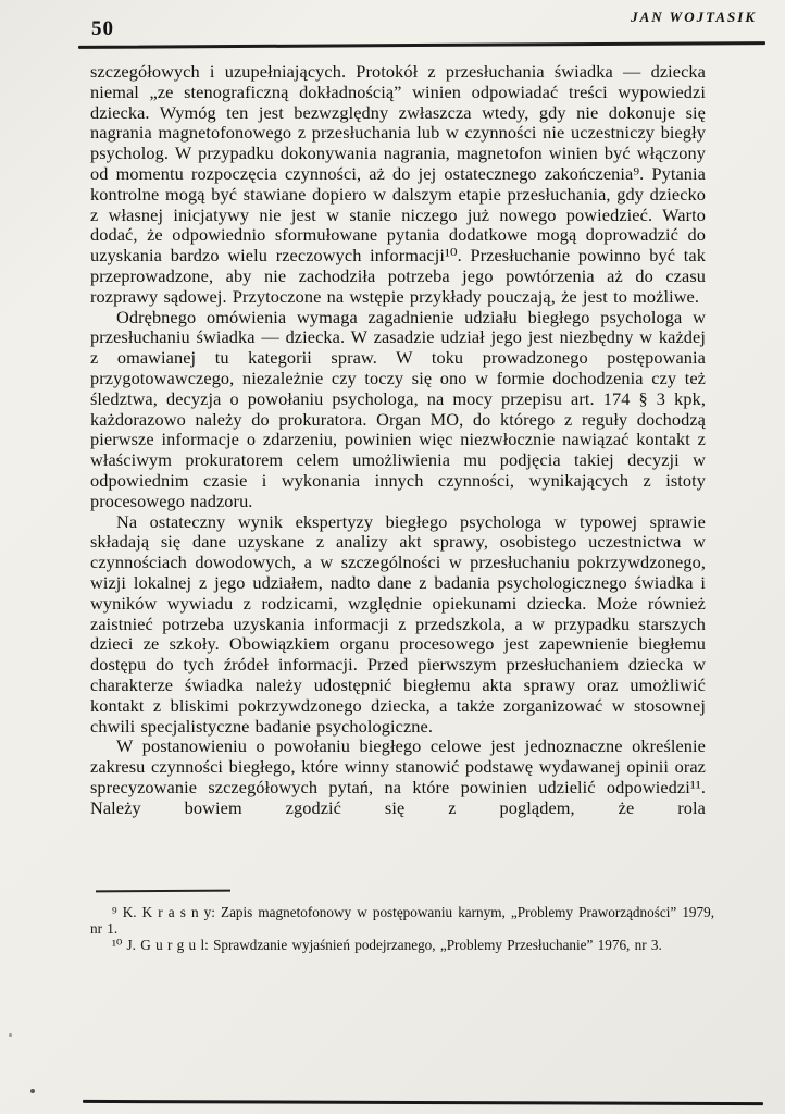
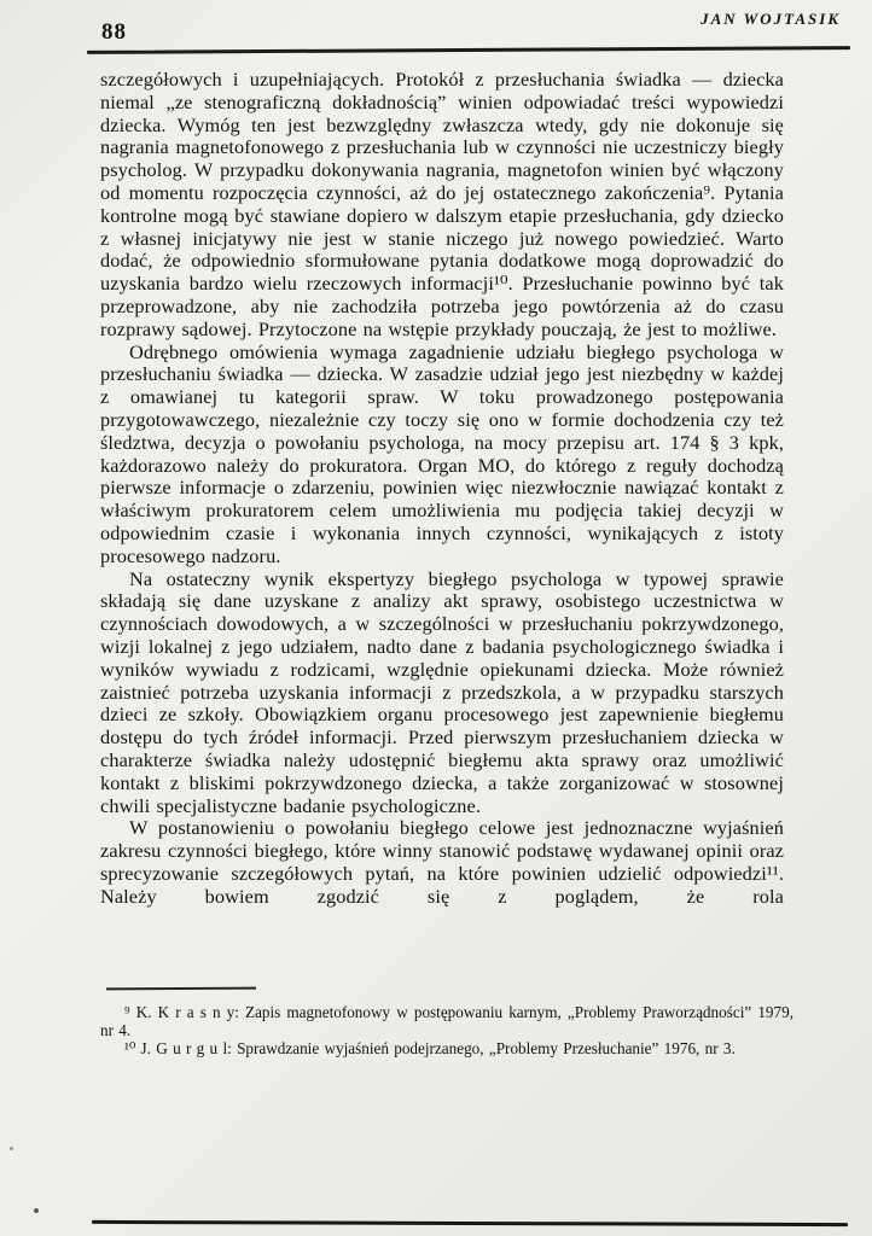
- 50
+ 88
  JAN WOJTASIK
  szczegółowych i uzupełniających. Protokół z przesłuchania świadka — dziecka niemal „ze stenograficzną dokładnością” winien odpowiadać treści wypowiedzi dziecka. Wymóg ten jest bezwzględny zwłaszcza wtedy, gdy nie dokonuje się nagrania magnetofonowego z przesłuchania lub w czynności nie uczestniczy biegły psycholog. W przypadku dokonywania nagrania, magnetofon winien być włączony od momentu rozpoczęcia czynności, aż do jej ostatecznego zakończenia⁹. Pytania kontrolne mogą być stawiane dopiero w dalszym etapie przesłuchania, gdy dziecko z własnej inicjatywy nie jest w stanie niczego już nowego powiedzieć. Warto dodać, że odpowiednio sformułowane pytania dodatkowe mogą doprowadzić do uzyskania bardzo wielu rzeczowych informacji¹⁰. Przesłuchanie powinno być tak przeprowadzone, aby nie zachodziła potrzeba jego powtórzenia aż do czasu rozprawy sądowej. Przytoczone na wstępie przykłady pouczają, że jest to możliwe.
  Odrębnego omówienia wymaga zagadnienie udziału biegłego psychologa w przesłuchaniu świadka — dziecka. W zasadzie udział jego jest niezbędny w każdej z omawianej tu kategorii spraw. W toku prowadzonego postępowania przygotowawczego, niezależnie czy toczy się ono w formie dochodzenia czy też śledztwa, decyzja o powołaniu psychologa, na mocy przepisu art. 174 § 3 kpk, każdorazowo należy do prokuratora. Organ MO, do którego z reguły dochodzą pierwsze informacje o zdarzeniu, powinien więc niezwłocznie nawiązać kontakt z właściwym prokuratorem celem umożliwienia mu podjęcia takiej decyzji w odpowiednim czasie i wykonania innych czynności, wynikających z istoty procesowego nadzoru.
  Na ostateczny wynik ekspertyzy biegłego psychologa w typowej sprawie składają się dane uzyskane z analizy akt sprawy, osobistego uczestnictwa w czynnościach dowodowych, a w szczególności w przesłuchaniu pokrzywdzonego, wizji lokalnej z jego udziałem, nadto dane z badania psychologicznego świadka i wyników wywiadu z rodzicami, względnie opiekunami dziecka. Może również zaistnieć potrzeba uzyskania informacji z przedszkola, a w przypadku starszych dzieci ze szkoły. Obowiązkiem organu procesowego jest zapewnienie biegłemu dostępu do tych źródeł informacji. Przed pierwszym przesłuchaniem dziecka w charakterze świadka należy udostępnić biegłemu akta sprawy oraz umożliwić kontakt z bliskimi pokrzywdzonego dziecka, a także zorganizować w stosownej chwili specjalistyczne badanie psychologiczne.
- W postanowieniu o powołaniu biegłego celowe jest jednoznaczne określenie zakresu czynności biegłego, które winny stanowić podstawę wydawanej opinii oraz sprecyzowanie szczegółowych pytań, na które powinien udzielić odpowiedzi¹¹. Należy bowiem zgodzić się z poglądem, że rola
+ W postanowieniu o powołaniu biegłego celowe jest jednoznaczne wyjaśnień zakresu czynności biegłego, które winny stanowić podstawę wydawanej opinii oraz sprecyzowanie szczegółowych pytań, na które powinien udzielić odpowiedzi¹¹. Należy bowiem zgodzić się z poglądem, że rola
- ⁹ K. K r a s n y: Zapis magnetofonowy w postępowaniu karnym, „Problemy Praworządności” 1979, nr 1.
+ ⁹ K. K r a s n y: Zapis magnetofonowy w postępowaniu karnym, „Problemy Praworządności” 1979, nr 4.
  ¹⁰ J. G u r g u l: Sprawdzanie wyjaśnień podejrzanego, „Problemy Przesłuchanie” 1976, nr 3.
